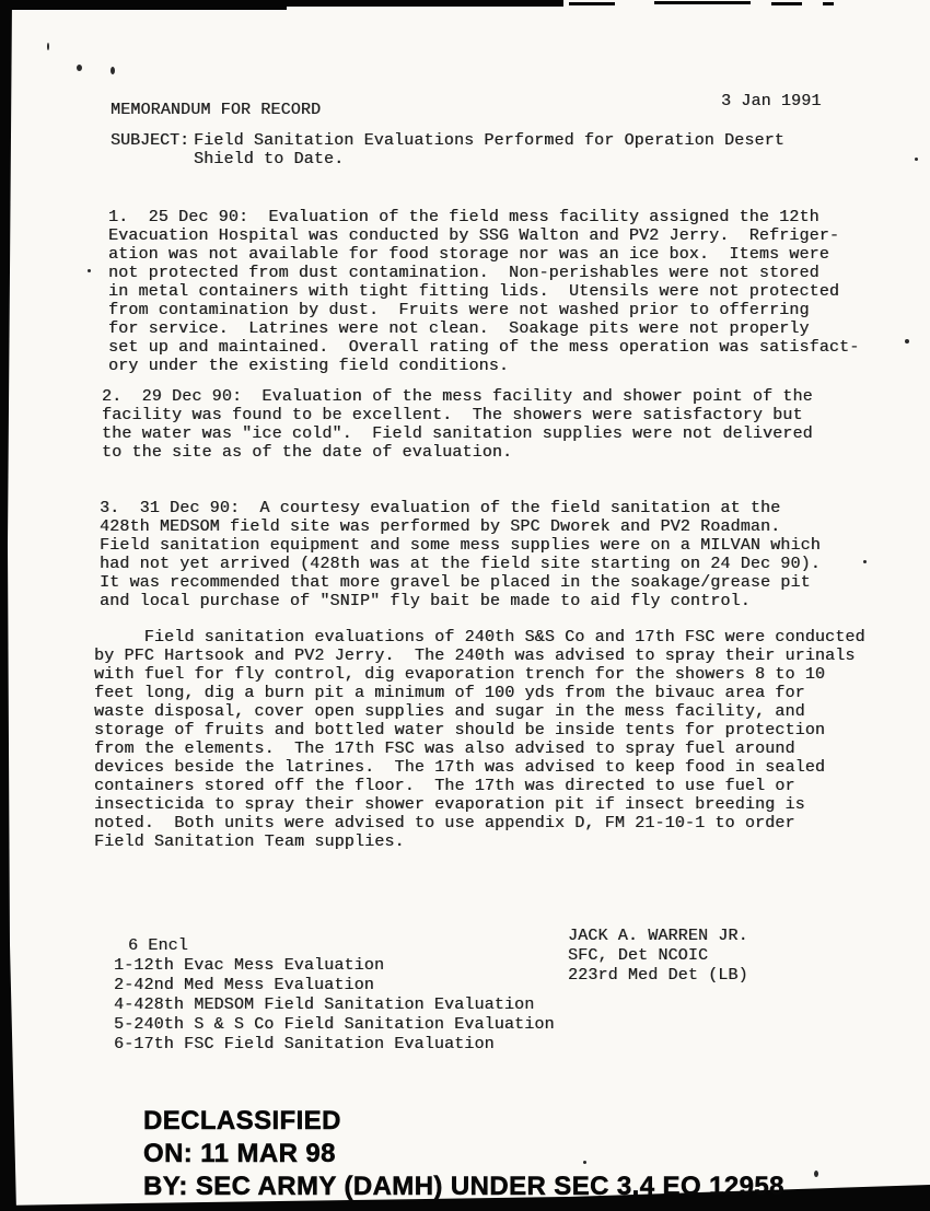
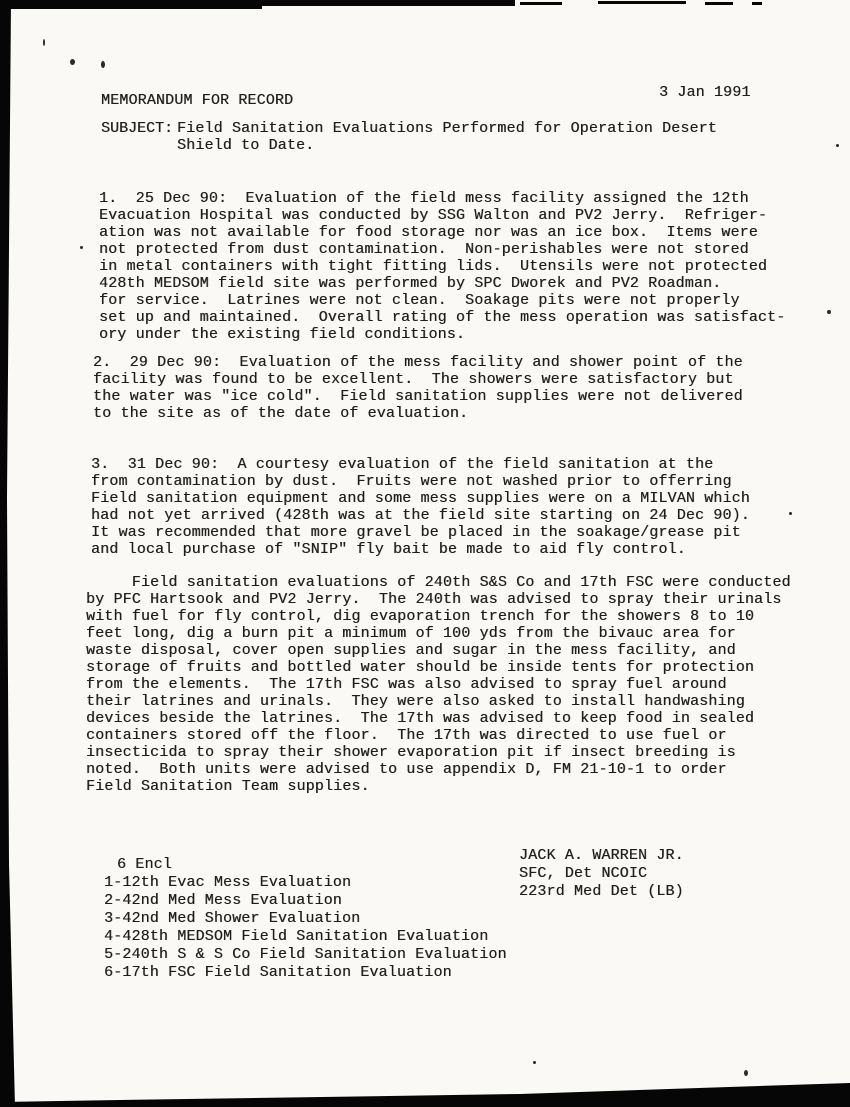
  3 Jan 1991
  MEMORANDUM FOR RECORD
  SUBJECT:
  Field Sanitation Evaluations Performed for Operation Desert
  Shield to Date.
  1. 25 Dec 90: Evaluation of the field mess facility assigned the 12th
  Evacuation Hospital was conducted by SSG Walton and PV2 Jerry. Refriger-
  ation was not available for food storage nor was an ice box. Items were
  not protected from dust contamination. Non-perishables were not stored
  in metal containers with tight fitting lids. Utensils were not protected
- from contamination by dust. Fruits were not washed prior to offerring
+ 428th MEDSOM field site was performed by SPC Dworek and PV2 Roadman.
  for service. Latrines were not clean. Soakage pits were not properly
  set up and maintained. Overall rating of the mess operation was satisfact-
  ory under the existing field conditions.
  2. 29 Dec 90: Evaluation of the mess facility and shower point of the
  facility was found to be excellent. The showers were satisfactory but
  the water was "ice cold". Field sanitation supplies were not delivered
  to the site as of the date of evaluation.
  3. 31 Dec 90: A courtesy evaluation of the field sanitation at the
- 428th MEDSOM field site was performed by SPC Dworek and PV2 Roadman.
+ from contamination by dust. Fruits were not washed prior to offerring
  Field sanitation equipment and some mess supplies were on a MILVAN which
  had not yet arrived (428th was at the field site starting on 24 Dec 90).
  It was recommended that more gravel be placed in the soakage/grease pit
  and local purchase of "SNIP" fly bait be made to aid fly control.
  Field sanitation evaluations of 240th S&S Co and 17th FSC were conducted
  by PFC Hartsook and PV2 Jerry. The 240th was advised to spray their urinals
  with fuel for fly control, dig evaporation trench for the showers 8 to 10
  feet long, dig a burn pit a minimum of 100 yds from the bivauc area for
  waste disposal, cover open supplies and sugar in the mess facility, and
  storage of fruits and bottled water should be inside tents for protection
  from the elements. The 17th FSC was also advised to spray fuel around
+ their latrines and urinals. They were also asked to install handwashing
  devices beside the latrines. The 17th was advised to keep food in sealed
  containers stored off the floor. The 17th was directed to use fuel or
  insecticida to spray their shower evaporation pit if insect breeding is
  noted. Both units were advised to use appendix D, FM 21-10-1 to order
  Field Sanitation Team supplies.
  6 Encl
  1-12th Evac Mess Evaluation
  2-42nd Med Mess Evaluation
+ 3-42nd Med Shower Evaluation
  4-428th MEDSOM Field Sanitation Evaluation
  5-240th S & S Co Field Sanitation Evaluation
  6-17th FSC Field Sanitation Evaluation
  JACK A. WARREN JR.
  SFC, Det NCOIC
  223rd Med Det (LB)
- DECLASSIFIED
- ON: 11 MAR 98
- BY: SEC ARMY (DAMH) UNDER SEC 3.4 EO 12958
